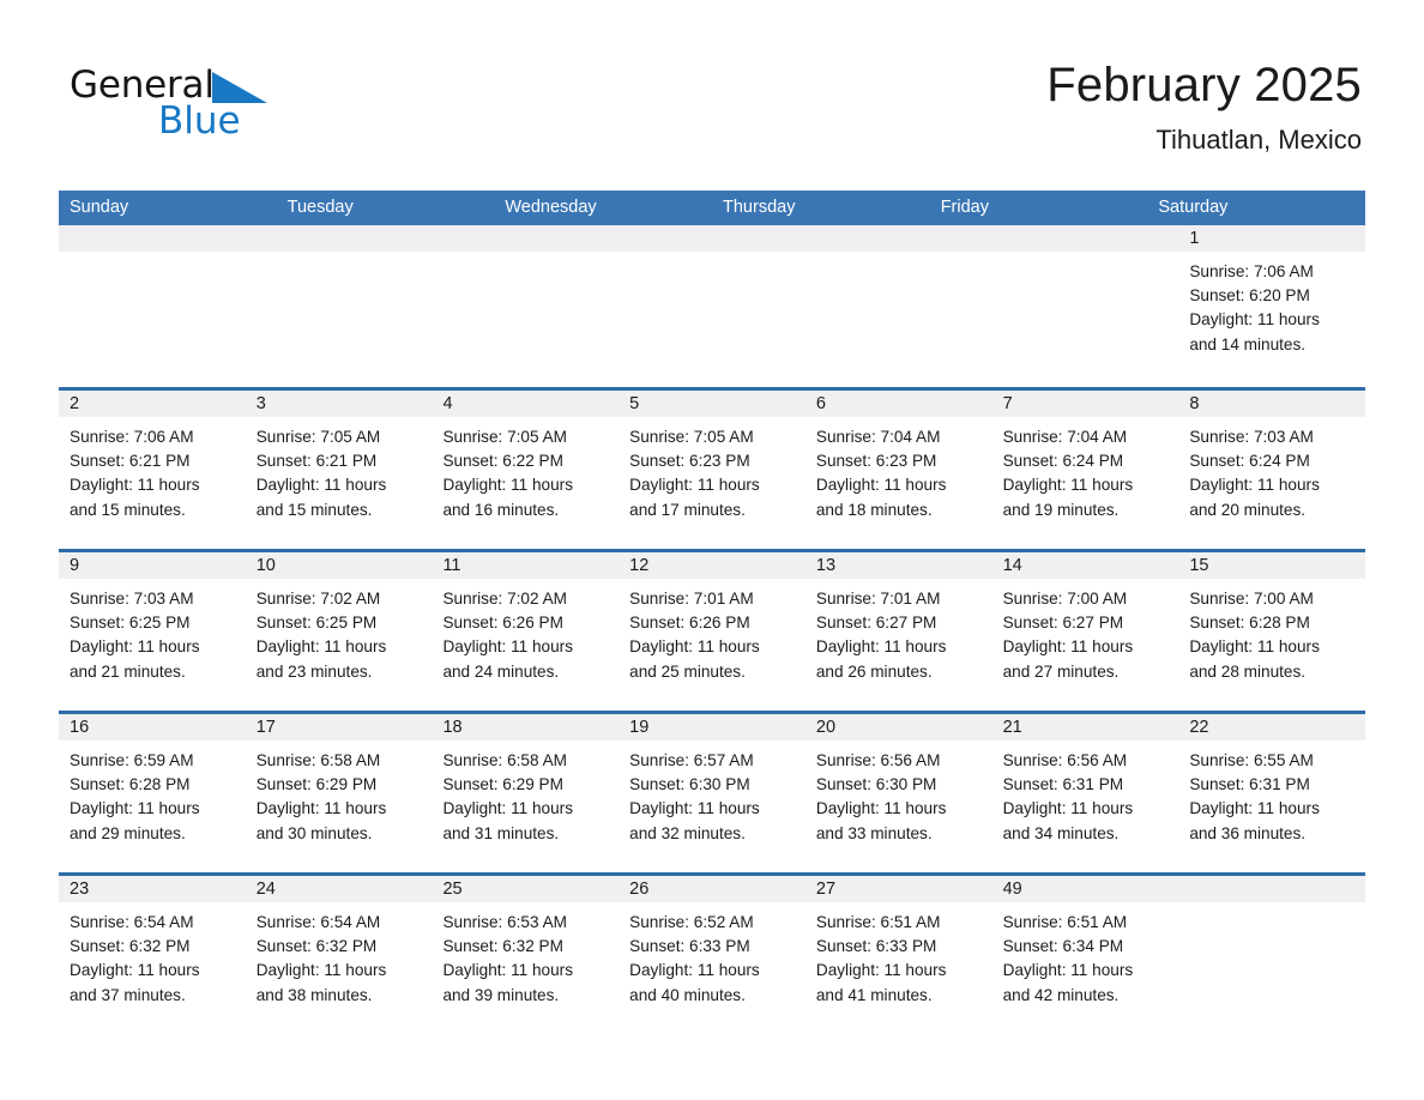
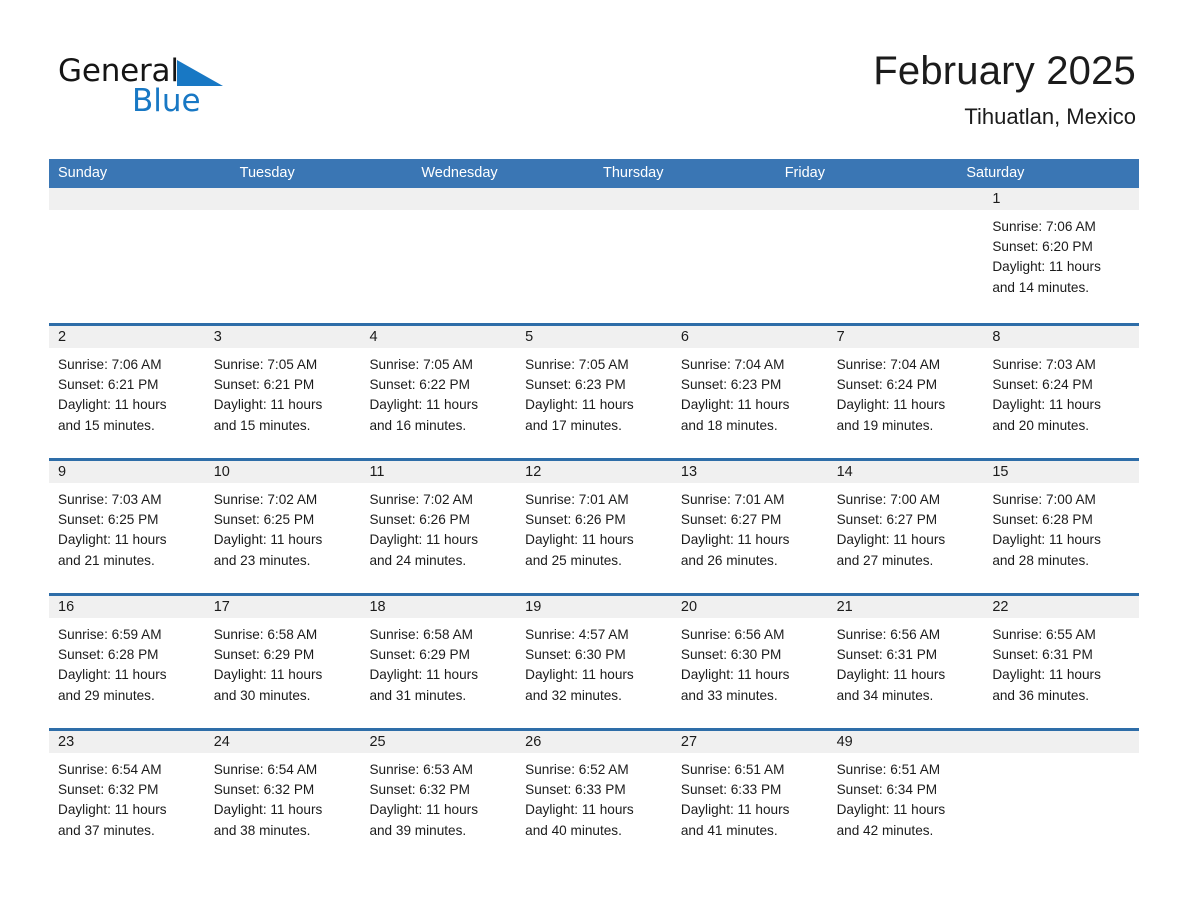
  General
  Blue
  February 2025
  Tihuatlan, Mexico
  Sunday
  Tuesday
  Wednesday
  Thursday
  Friday
  Saturday
  1
  Sunrise: 7:06 AM
  Sunset: 6:20 PM
  Daylight: 11 hours
  and 14 minutes.
  2
  Sunrise: 7:06 AM
  Sunset: 6:21 PM
  Daylight: 11 hours
  and 15 minutes.
  3
  Sunrise: 7:05 AM
  Sunset: 6:21 PM
  Daylight: 11 hours
  and 15 minutes.
  4
  Sunrise: 7:05 AM
  Sunset: 6:22 PM
  Daylight: 11 hours
  and 16 minutes.
  5
  Sunrise: 7:05 AM
  Sunset: 6:23 PM
  Daylight: 11 hours
  and 17 minutes.
  6
  Sunrise: 7:04 AM
  Sunset: 6:23 PM
  Daylight: 11 hours
  and 18 minutes.
  7
  Sunrise: 7:04 AM
  Sunset: 6:24 PM
  Daylight: 11 hours
  and 19 minutes.
  8
  Sunrise: 7:03 AM
  Sunset: 6:24 PM
  Daylight: 11 hours
  and 20 minutes.
  9
  Sunrise: 7:03 AM
  Sunset: 6:25 PM
  Daylight: 11 hours
  and 21 minutes.
  10
  Sunrise: 7:02 AM
  Sunset: 6:25 PM
  Daylight: 11 hours
  and 23 minutes.
  11
  Sunrise: 7:02 AM
  Sunset: 6:26 PM
  Daylight: 11 hours
  and 24 minutes.
  12
  Sunrise: 7:01 AM
  Sunset: 6:26 PM
  Daylight: 11 hours
  and 25 minutes.
  13
  Sunrise: 7:01 AM
  Sunset: 6:27 PM
  Daylight: 11 hours
  and 26 minutes.
  14
  Sunrise: 7:00 AM
  Sunset: 6:27 PM
  Daylight: 11 hours
  and 27 minutes.
  15
  Sunrise: 7:00 AM
  Sunset: 6:28 PM
  Daylight: 11 hours
  and 28 minutes.
  16
  Sunrise: 6:59 AM
  Sunset: 6:28 PM
  Daylight: 11 hours
  and 29 minutes.
  17
  Sunrise: 6:58 AM
  Sunset: 6:29 PM
  Daylight: 11 hours
  and 30 minutes.
  18
  Sunrise: 6:58 AM
  Sunset: 6:29 PM
  Daylight: 11 hours
  and 31 minutes.
  19
- Sunrise: 6:57 AM
+ Sunrise: 4:57 AM
  Sunset: 6:30 PM
  Daylight: 11 hours
  and 32 minutes.
  20
  Sunrise: 6:56 AM
  Sunset: 6:30 PM
  Daylight: 11 hours
  and 33 minutes.
  21
  Sunrise: 6:56 AM
  Sunset: 6:31 PM
  Daylight: 11 hours
  and 34 minutes.
  22
  Sunrise: 6:55 AM
  Sunset: 6:31 PM
  Daylight: 11 hours
  and 36 minutes.
  23
  Sunrise: 6:54 AM
  Sunset: 6:32 PM
  Daylight: 11 hours
  and 37 minutes.
  24
  Sunrise: 6:54 AM
  Sunset: 6:32 PM
  Daylight: 11 hours
  and 38 minutes.
  25
  Sunrise: 6:53 AM
  Sunset: 6:32 PM
  Daylight: 11 hours
  and 39 minutes.
  26
  Sunrise: 6:52 AM
  Sunset: 6:33 PM
  Daylight: 11 hours
  and 40 minutes.
  27
  Sunrise: 6:51 AM
  Sunset: 6:33 PM
  Daylight: 11 hours
  and 41 minutes.
  49
  Sunrise: 6:51 AM
  Sunset: 6:34 PM
  Daylight: 11 hours
  and 42 minutes.
